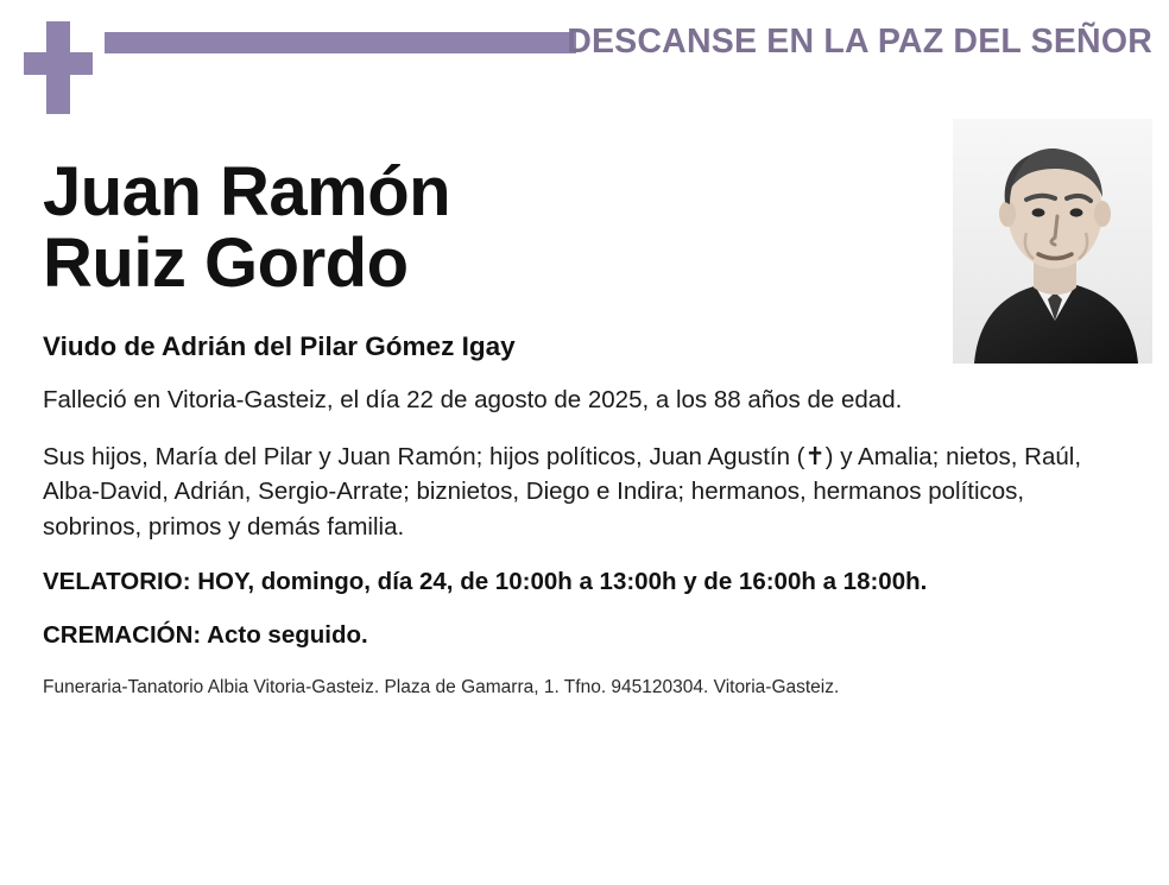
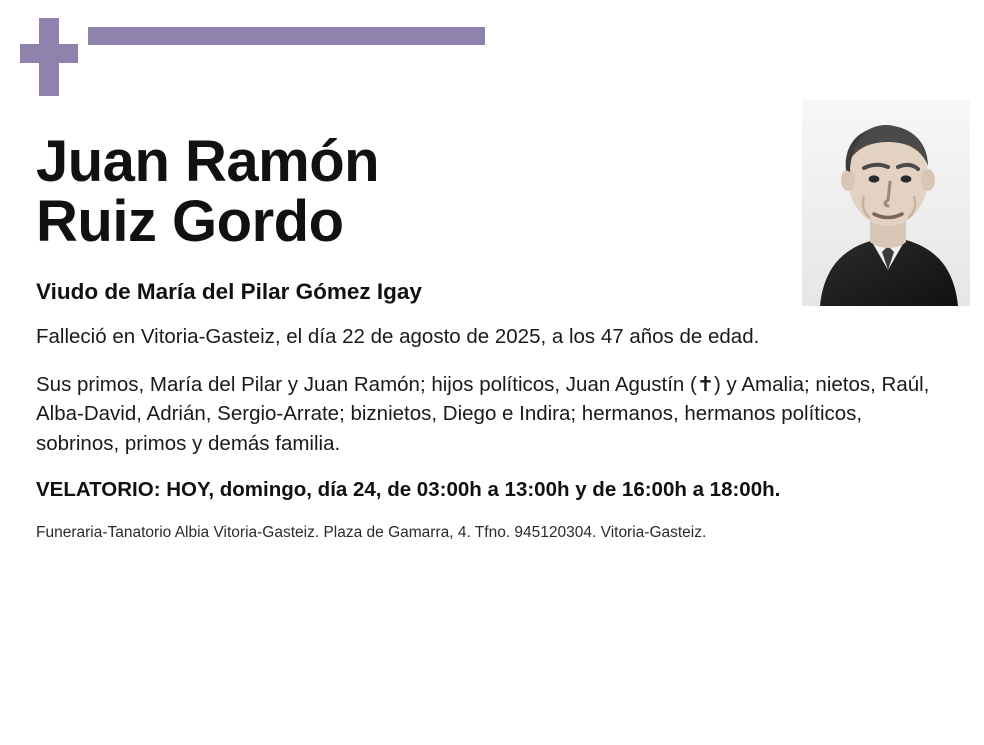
- DESCANSE EN LA PAZ DEL SEÑOR
  Juan Ramón
  Ruiz Gordo
- Viudo de Adrián del Pilar Gómez Igay
+ Viudo de María del Pilar Gómez Igay
- Falleció en Vitoria-Gasteiz, el día 22 de agosto de 2025, a los 88 años de edad.
+ Falleció en Vitoria-Gasteiz, el día 22 de agosto de 2025, a los 47 años de edad.
- Sus hijos, María del Pilar y Juan Ramón; hijos políticos, Juan Agustín (✝) y Amalia; nietos, Raúl, Alba-David, Adrián, Sergio-Arrate; biznietos, Diego e Indira; hermanos, hermanos políticos, sobrinos, primos y demás familia.
+ Sus primos, María del Pilar y Juan Ramón; hijos políticos, Juan Agustín (✝) y Amalia; nietos, Raúl, Alba-David, Adrián, Sergio-Arrate; biznietos, Diego e Indira; hermanos, hermanos políticos, sobrinos, primos y demás familia.
- VELATORIO: HOY, domingo, día 24, de 10:00h a 13:00h y de 16:00h a 18:00h.
+ VELATORIO: HOY, domingo, día 24, de 03:00h a 13:00h y de 16:00h a 18:00h.
- CREMACIÓN: Acto seguido.
- Funeraria-Tanatorio Albia Vitoria-Gasteiz. Plaza de Gamarra, 1. Tfno. 945120304. Vitoria-Gasteiz.
+ Funeraria-Tanatorio Albia Vitoria-Gasteiz. Plaza de Gamarra, 4. Tfno. 945120304. Vitoria-Gasteiz.
